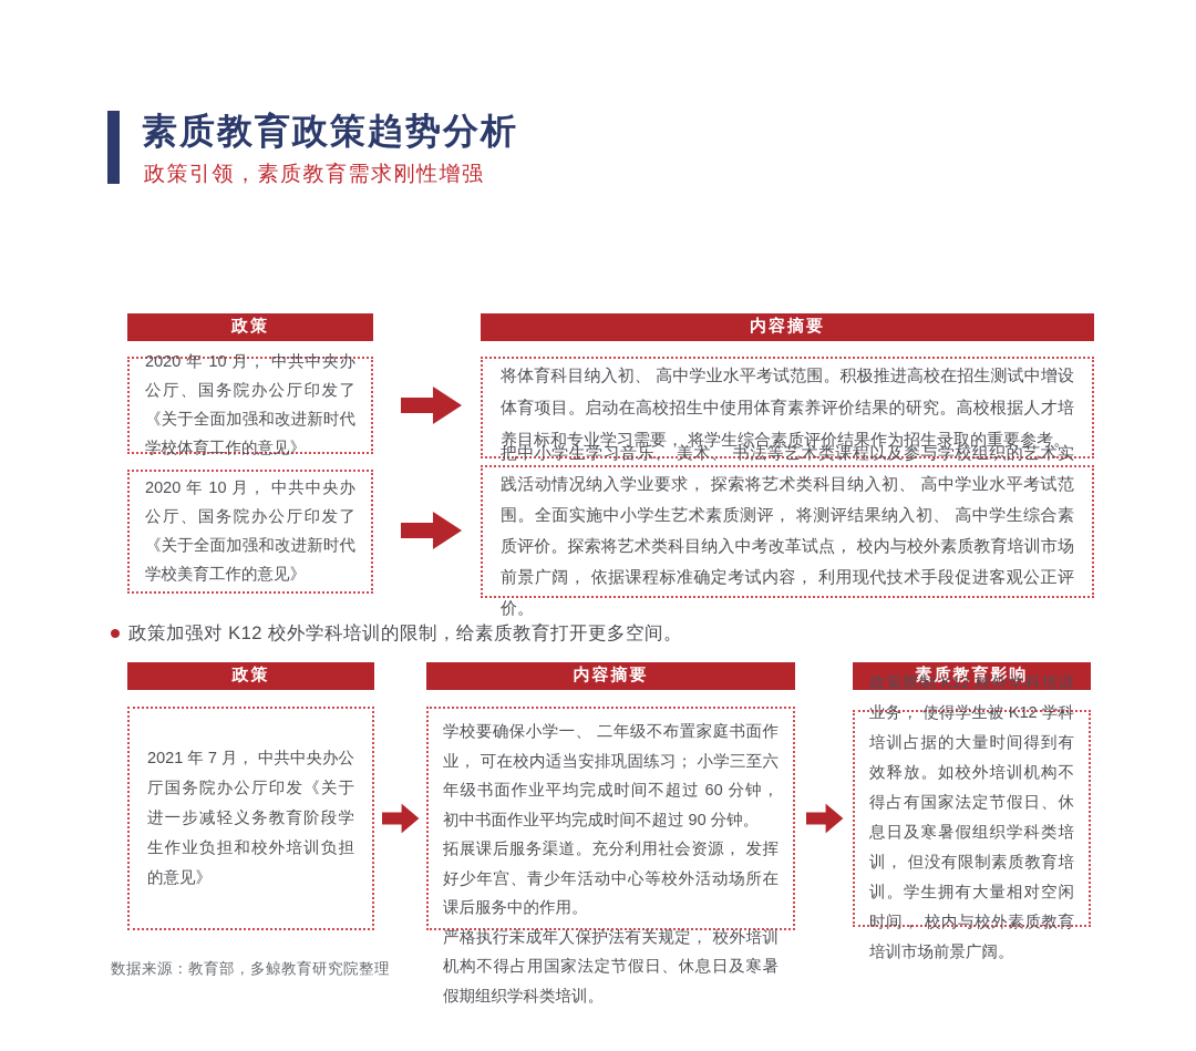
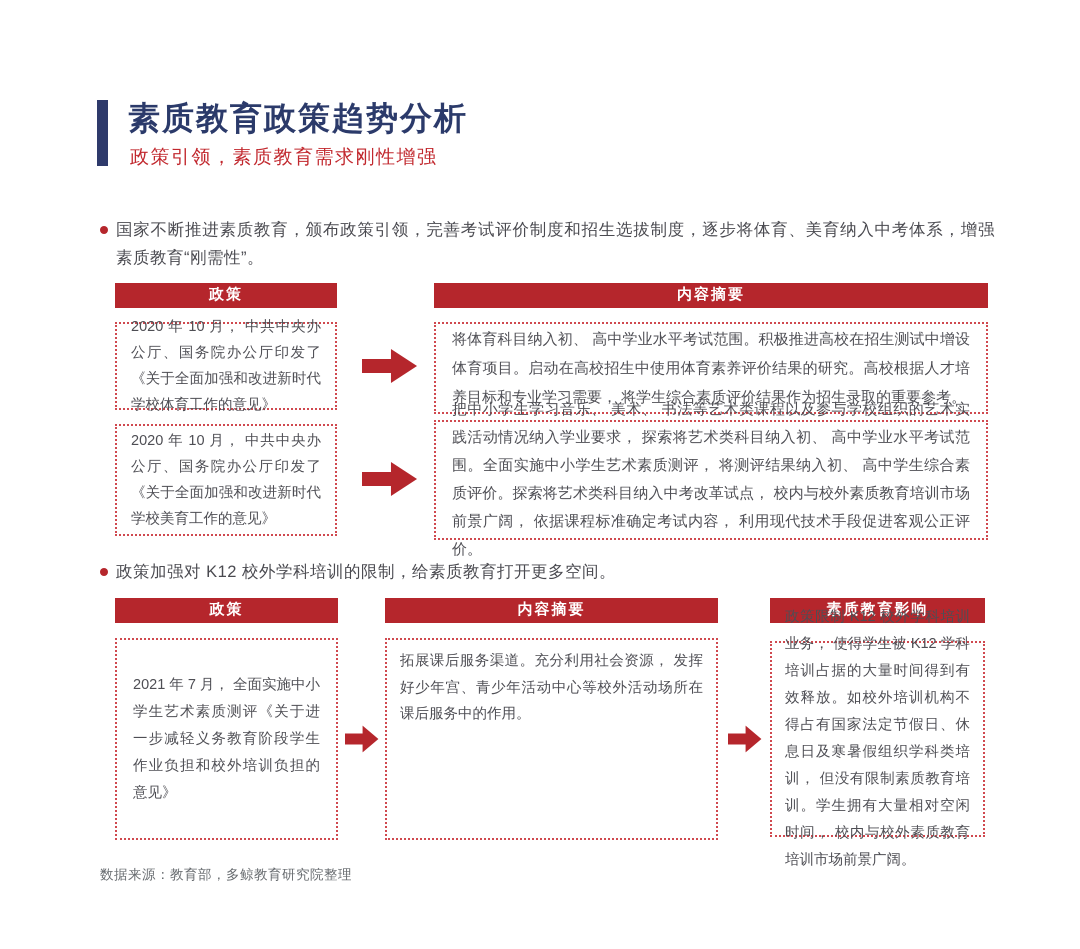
  素质教育政策趋势分析
  政策引领，素质教育需求刚性增强
+ 国家不断推进素质教育，颁布政策引领，完善考试评价制度和招生选拔制度，逐步将体育、美育纳入中考体系，增强素质教育“刚需性”。
  政策
  内容摘要
  2020 年 10 月， 中共中央办公厅、国务院办公厅印发了《关于全面加强和改进新时代学校体育工作的意见》
  将体育科目纳入初、 高中学业水平考试范围。积极推进高校在招生测试中增设体育项目。启动在高校招生中使用体育素养评价结果的研究。高校根据人才培养目标和专业学习需要， 将学生综合素质评价结果作为招生录取的重要参考。
  2020 年 10 月， 中共中央办公厅、国务院办公厅印发了《关于全面加强和改进新时代学校美育工作的意见》
  把中小学生学习音乐、 美术、 书法等艺术类课程以及参与学校组织的艺术实践活动情况纳入学业要求， 探索将艺术类科目纳入初、 高中学业水平考试范围。全面实施中小学生艺术素质测评， 将测评结果纳入初、 高中学生综合素质评价。探索将艺术类科目纳入中考改革试点， 校内与校外素质教育培训市场前景广阔， 依据课程标准确定考试内容， 利用现代技术手段促进客观公正评价。
  政策加强对 K12 校外学科培训的限制，给素质教育打开更多空间。
  政策
  内容摘要
  素质教育影响
- 2021 年 7 月， 中共中央办公厅国务院办公厅印发《关于进一步减轻义务教育阶段学生作业负担和校外培训负担的意见》
+ 2021 年 7 月， 全面实施中小学生艺术素质测评《关于进一步减轻义务教育阶段学生作业负担和校外培训负担的意见》
- 学校要确保小学一、 二年级不布置家庭书面作业， 可在校内适当安排巩固练习； 小学三至六年级书面作业平均完成时间不超过 60 分钟， 初中书面作业平均完成时间不超过 90 分钟。
  拓展课后服务渠道。充分利用社会资源， 发挥好少年宫、青少年活动中心等校外活动场所在课后服务中的作用。
- 严格执行未成年人保护法有关规定， 校外培训机构不得占用国家法定节假日、休息日及寒暑假期组织学科类培训。
  政策限制 K12 校外学科培训业务， 使得学生被 K12 学科培训占据的大量时间得到有效释放。如校外培训机构不得占有国家法定节假日、休息日及寒暑假组织学科类培训， 但没有限制素质教育培训。学生拥有大量相对空闲时间， 校内与校外素质教育培训市场前景广阔。
  数据来源：教育部，多鲸教育研究院整理
